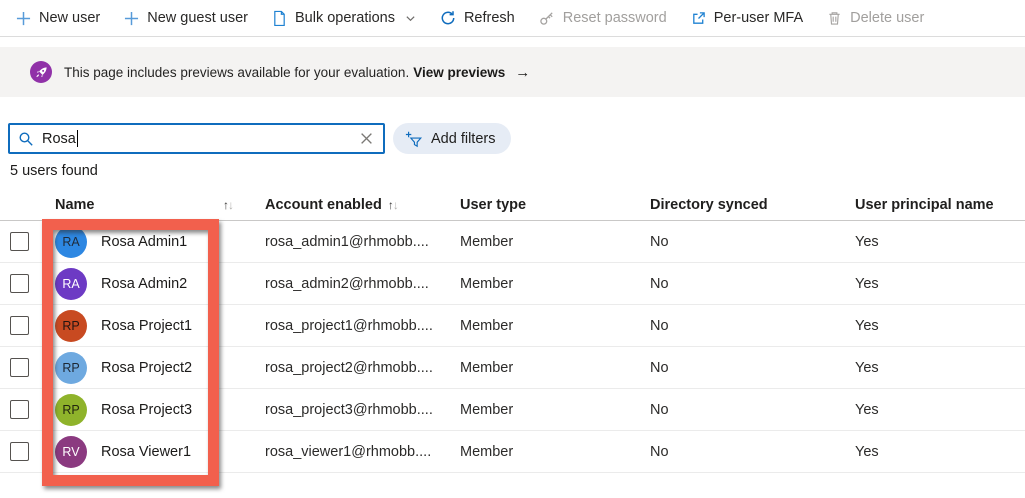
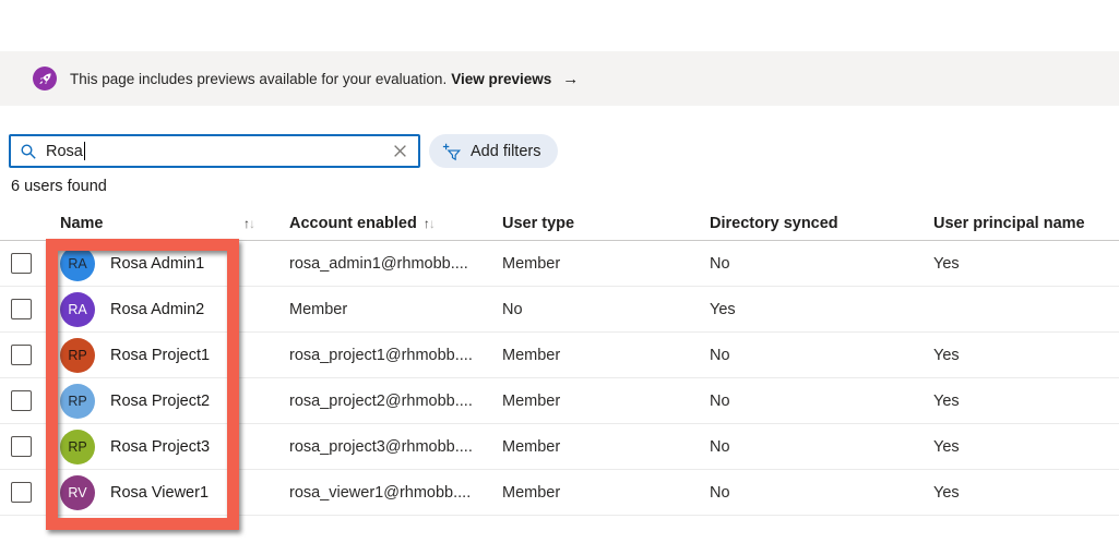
- New user
- New guest user
- Bulk operations
- Refresh
- Reset password
- Per-user MFA
- Delete user
  This page includes previews available for your evaluation. View previews →
  Rosa
  Add filters
- 5 users found
+ 6 users found
  Name
  ↑↓
  Account enabled
  ↑↓
  User type
  Directory synced
  User principal name
  RA
  Rosa Admin1
  rosa_admin1@rhmobb....
  Member
  No
  Yes
  RA
  Rosa Admin2
- rosa_admin2@rhmobb....
  Member
  No
  Yes
  RP
  Rosa Project1
  rosa_project1@rhmobb....
  Member
  No
  Yes
  RP
  Rosa Project2
  rosa_project2@rhmobb....
  Member
  No
  Yes
  RP
  Rosa Project3
  rosa_project3@rhmobb....
  Member
  No
  Yes
  RV
  Rosa Viewer1
  rosa_viewer1@rhmobb....
  Member
  No
  Yes
